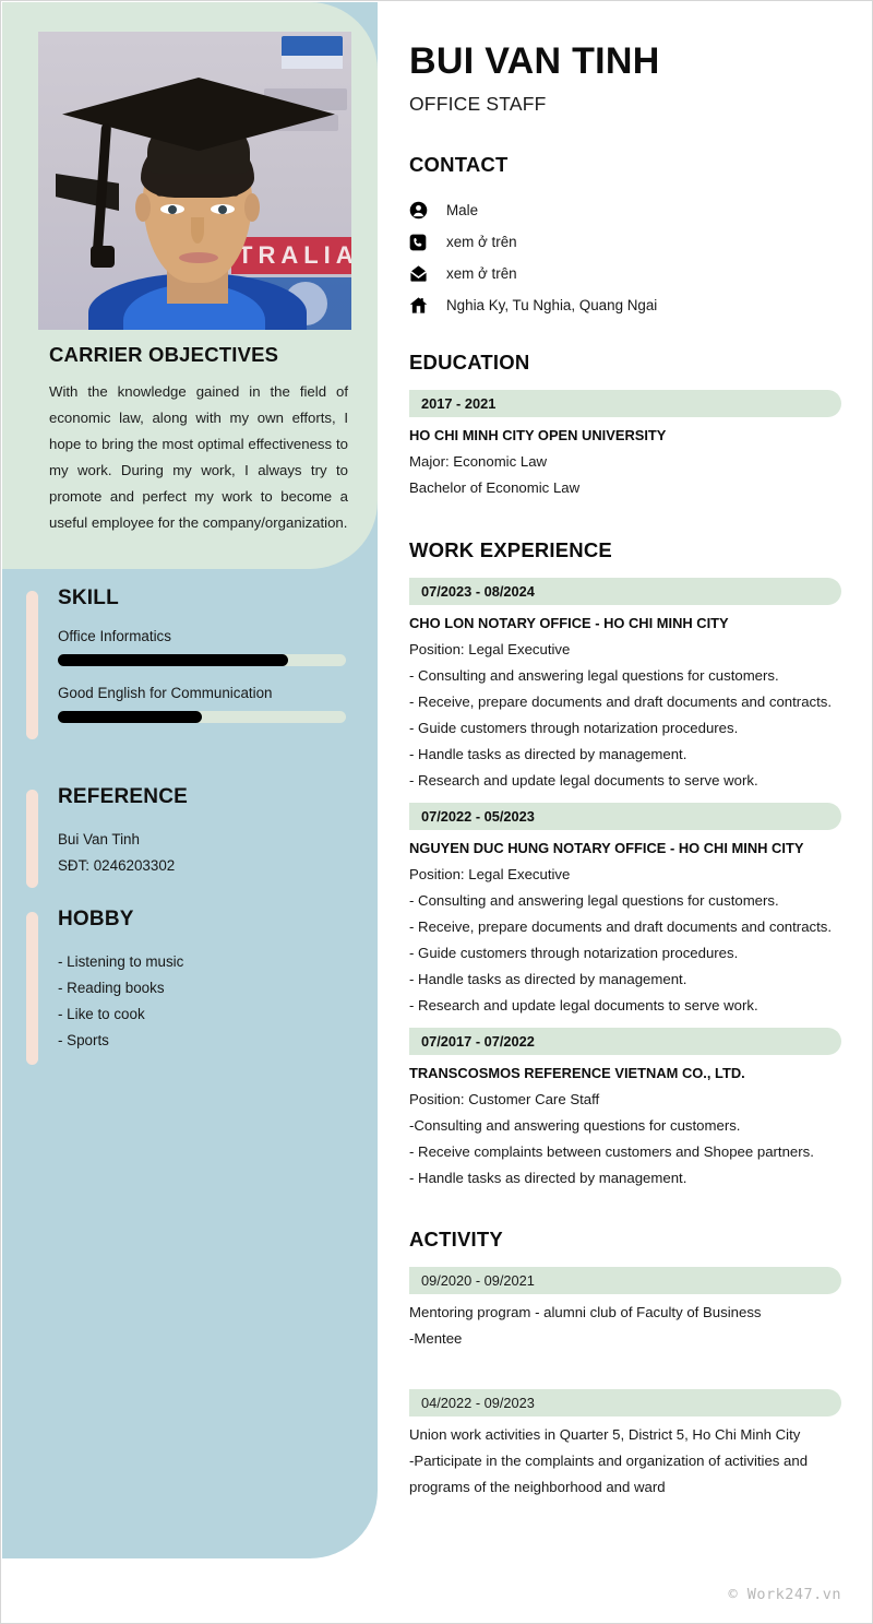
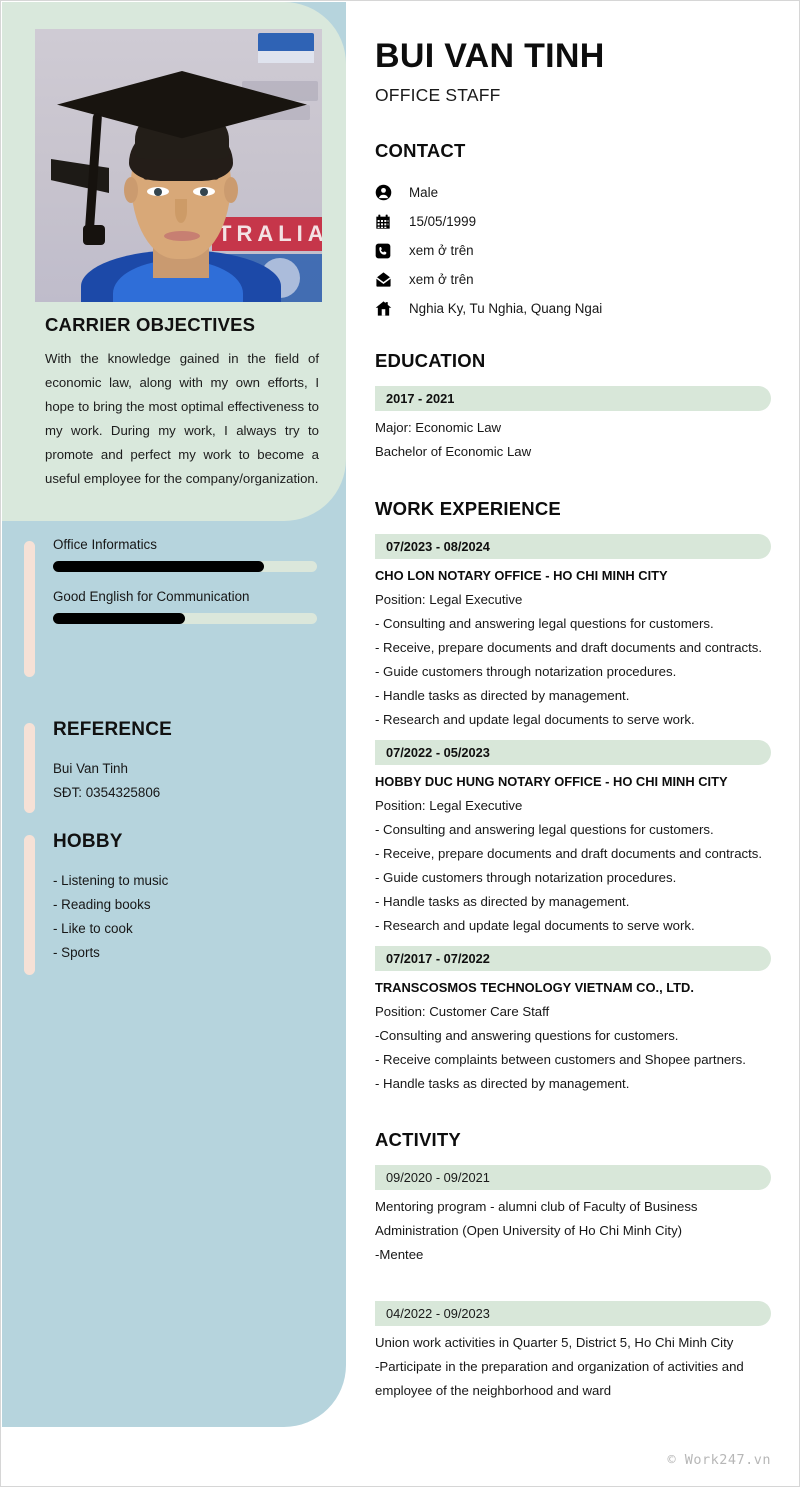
  TRALIA
  CARRIER OBJECTIVES
  With the knowledge gained in the field of economic law, along with my own efforts, I hope to bring the most optimal effectiveness to my work. During my work, I always try to promote and perfect my work to become a useful employee for the company/organization.
- SKILL
  Office Informatics
  Good English for Communication
  REFERENCE
  Bui Van Tinh
- SĐT: 0246203302
+ SĐT: 0354325806
  HOBBY
  - Listening to music
  - Reading books
  - Like to cook
  - Sports
  BUI VAN TINH
  OFFICE STAFF
  CONTACT
  Male
+ 15/05/1999
  xem ở trên
  xem ở trên
  Nghia Ky, Tu Nghia, Quang Ngai
  EDUCATION
  2017 - 2021
- HO CHI MINH CITY OPEN UNIVERSITY
  Major: Economic Law
  Bachelor of Economic Law
  WORK EXPERIENCE
  07/2023 - 08/2024
  CHO LON NOTARY OFFICE - HO CHI MINH CITY
  Position: Legal Executive
  - Consulting and answering legal questions for customers.
  - Receive, prepare documents and draft documents and contracts.
  - Guide customers through notarization procedures.
  - Handle tasks as directed by management.
  - Research and update legal documents to serve work.
  07/2022 - 05/2023
- NGUYEN DUC HUNG NOTARY OFFICE - HO CHI MINH CITY
+ HOBBY DUC HUNG NOTARY OFFICE - HO CHI MINH CITY
  Position: Legal Executive
  - Consulting and answering legal questions for customers.
  - Receive, prepare documents and draft documents and contracts.
  - Guide customers through notarization procedures.
  - Handle tasks as directed by management.
  - Research and update legal documents to serve work.
  07/2017 - 07/2022
- TRANSCOSMOS REFERENCE VIETNAM CO., LTD.
+ TRANSCOSMOS TECHNOLOGY VIETNAM CO., LTD.
  Position: Customer Care Staff
  -Consulting and answering questions for customers.
  - Receive complaints between customers and Shopee partners.
  - Handle tasks as directed by management.
  ACTIVITY
  09/2020 - 09/2021
  Mentoring program - alumni club of Faculty of Business
+ Administration (Open University of Ho Chi Minh City)
  -Mentee
  04/2022 - 09/2023
  Union work activities in Quarter 5, District 5, Ho Chi Minh City
- -Participate in the complaints and organization of activities and
+ -Participate in the preparation and organization of activities and
- programs of the neighborhood and ward
+ employee of the neighborhood and ward
  © Work247.vn
